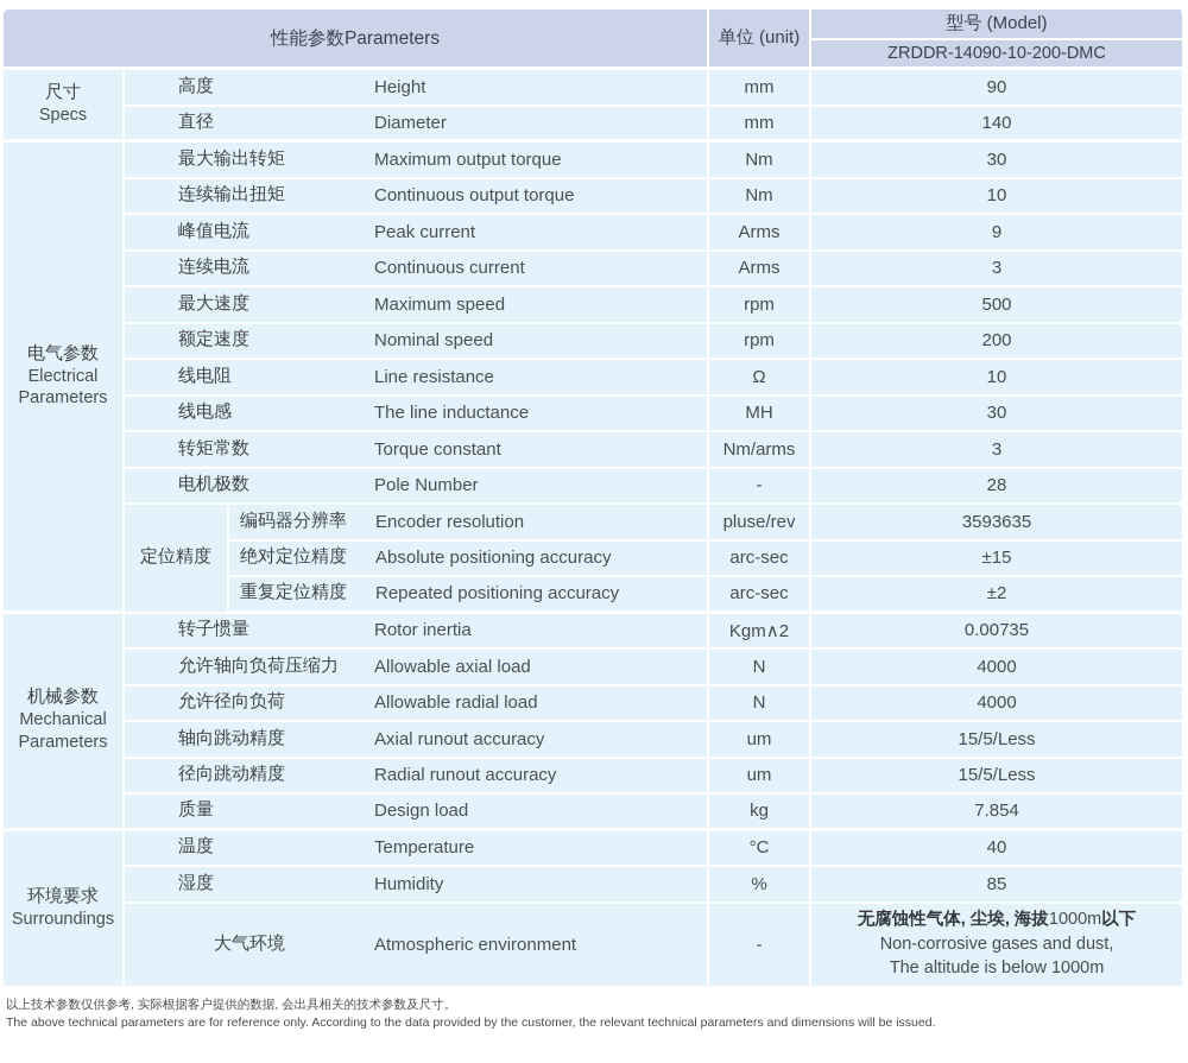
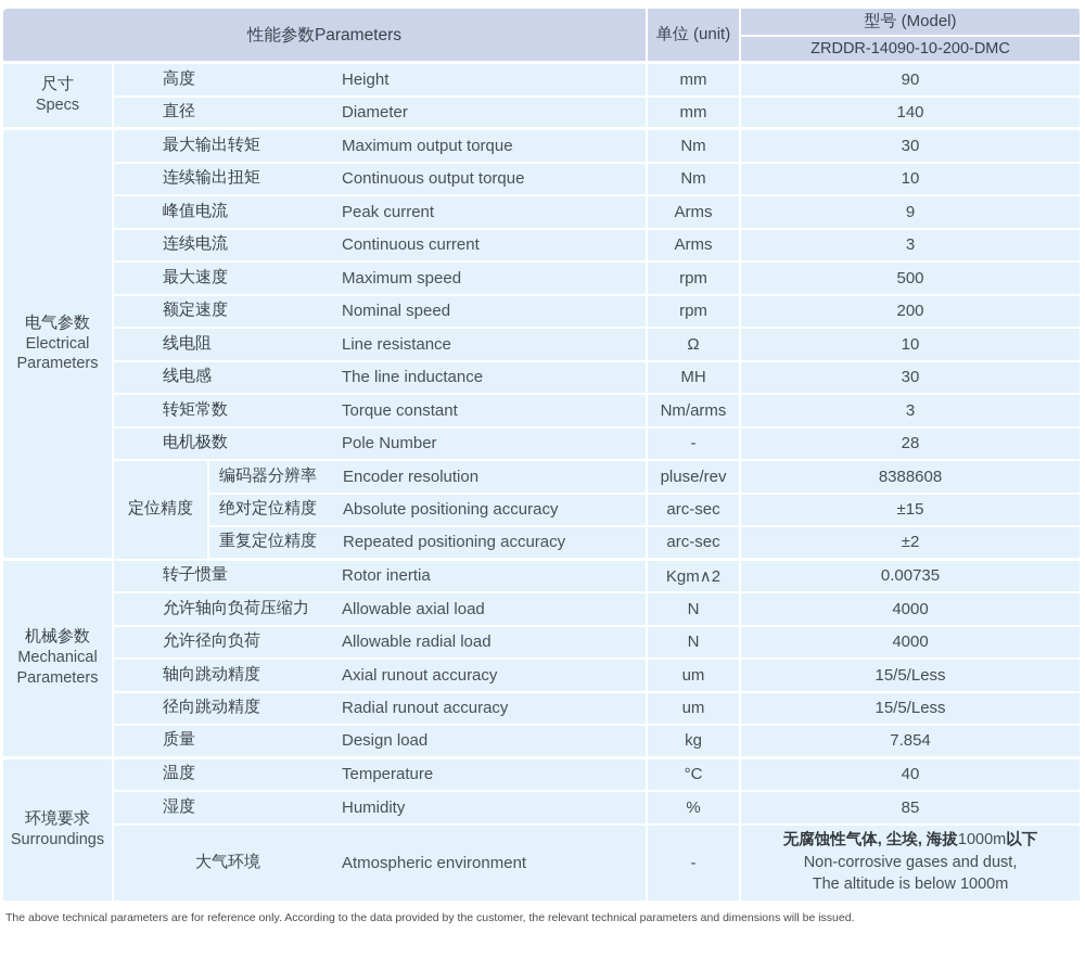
  性能参数Parameters	单位 (unit)	型号 (Model)
  ZRDDR-14090-10-200-DMC
  尺寸 Specs	高度 Height	mm	90
  直径 Diameter	mm	140
  电气参数 Electrical Parameters	最大输出转矩 Maximum output torque	Nm	30
  连续输出扭矩 Continuous output torque	Nm	10
  峰值电流 Peak current	Arms	9
  连续电流 Continuous current	Arms	3
  最大速度 Maximum speed	rpm	500
  额定速度 Nominal speed	rpm	200
  线电阻 Line resistance	Ω	10
  线电感 The line inductance	MH	30
  转矩常数 Torque constant	Nm/arms	3
  电机极数 Pole Number	-	28
- 定位精度	编码器分辨率 Encoder resolution	pluse/rev	3593635
+ 定位精度	编码器分辨率 Encoder resolution	pluse/rev	8388608
  绝对定位精度 Absolute positioning accuracy	arc-sec	±15
  重复定位精度 Repeated positioning accuracy	arc-sec	±2
  机械参数 Mechanical Parameters	转子惯量 Rotor inertia	Kgm∧2	0.00735
  允许轴向负荷压缩力 Allowable axial load	N	4000
  允许径向负荷 Allowable radial load	N	4000
  轴向跳动精度 Axial runout accuracy	um	15/5/Less
  径向跳动精度 Radial runout accuracy	um	15/5/Less
  质量 Design load	kg	7.854
  环境要求 Surroundings	温度 Temperature	°C	40
  湿度 Humidity	%	85
  大气环境 Atmospheric environment	-	无腐蚀性气体, 尘埃, 海拔1000m以下 Non-corrosive gases and dust, The altitude is below 1000m
- 以上技术参数仅供参考, 实际根据客户提供的数据, 会出具相关的技术参数及尺寸。
  The above technical parameters are for reference only. According to the data provided by the customer, the relevant technical parameters and dimensions will be issued.
